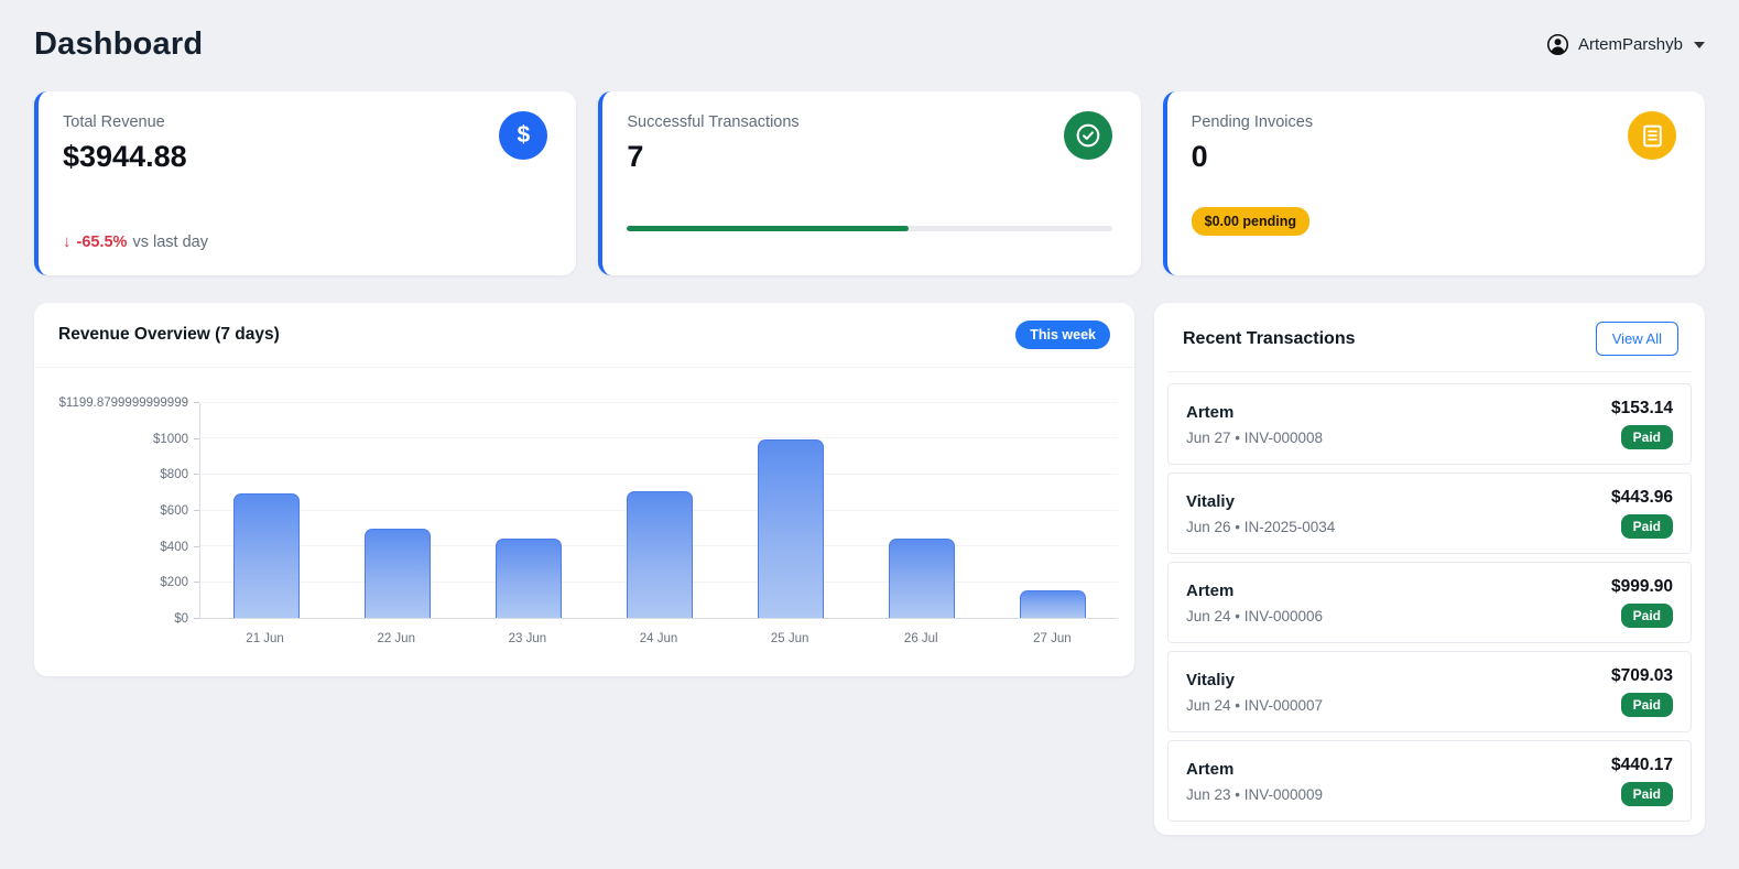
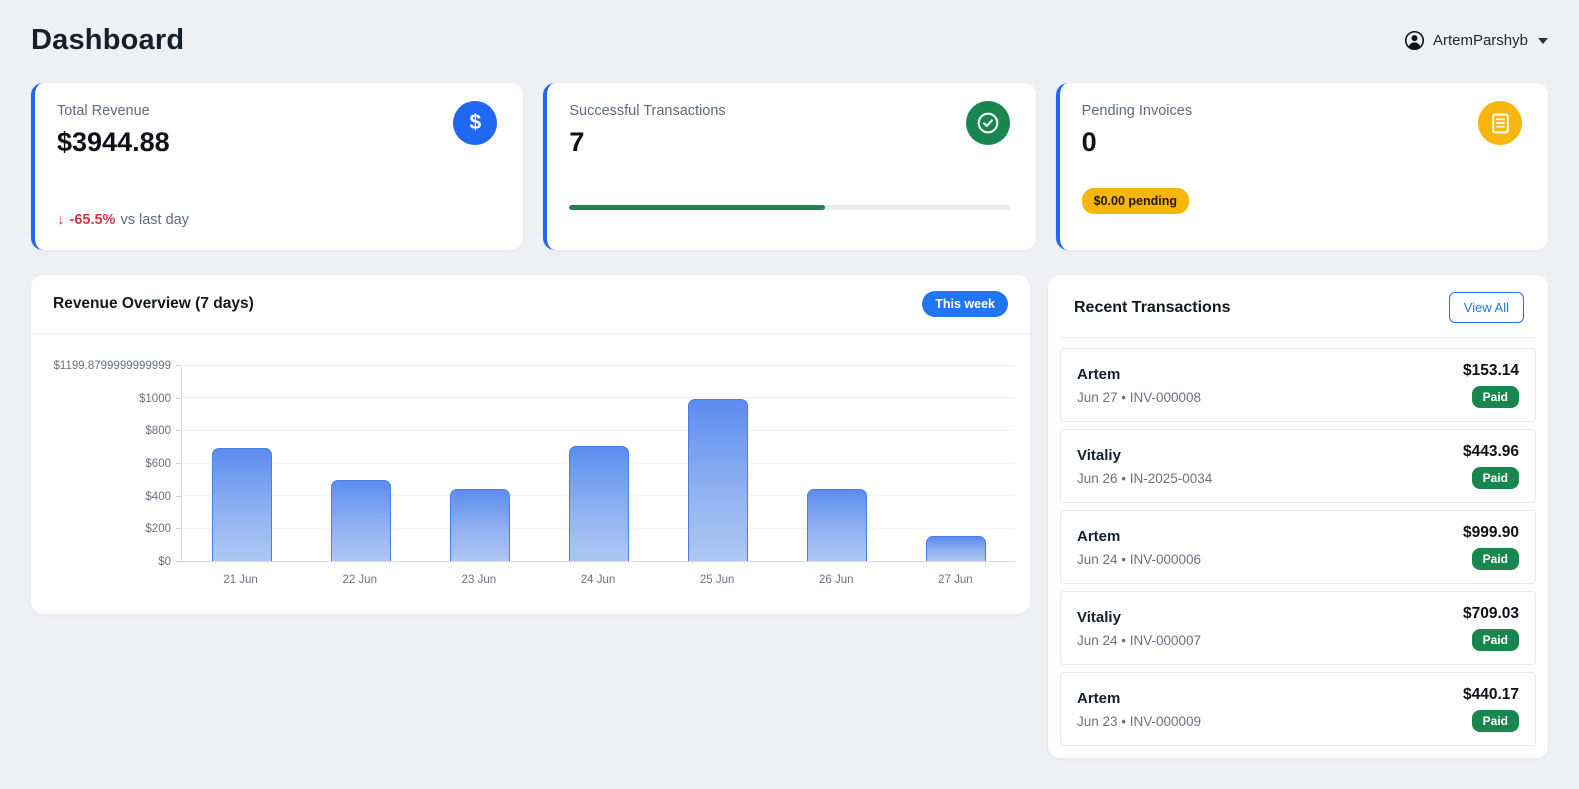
  Dashboard
  ArtemParshyb
  Total Revenue
  $3944.88
  ↓
  -65.5%
  vs last day
  $
  Successful Transactions
  7
  Pending Invoices
  0
  $0.00 pending
  Revenue Overview (7 days)
  This week
  $0
  $200
  $400
  $600
  $800
  $1000
  $1199.8799999999999
  21 Jun
  22 Jun
  23 Jun
  24 Jun
  25 Jun
- 26 Jul
+ 26 Jun
  27 Jun
  Recent Transactions
  View All
  Artem
  Jun 27 • INV-000008
  $153.14
  Paid
  Vitaliy
  Jun 26 • IN-2025-0034
  $443.96
  Paid
  Artem
  Jun 24 • INV-000006
  $999.90
  Paid
  Vitaliy
  Jun 24 • INV-000007
  $709.03
  Paid
  Artem
  Jun 23 • INV-000009
  $440.17
  Paid
